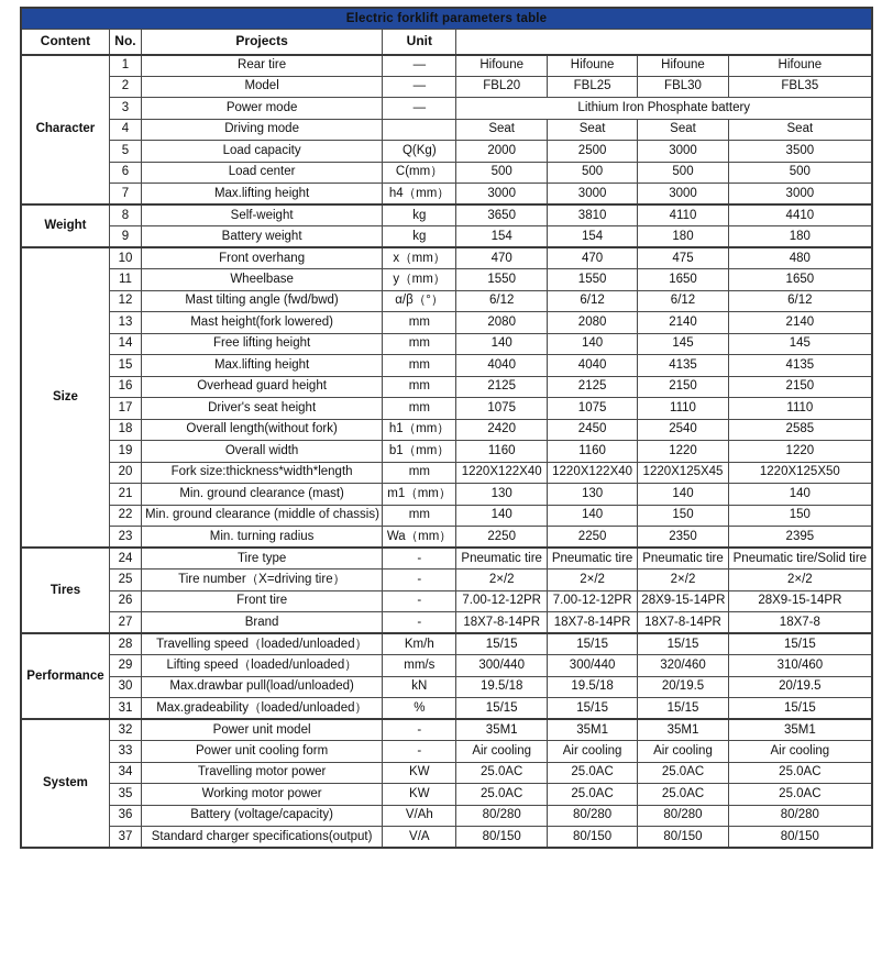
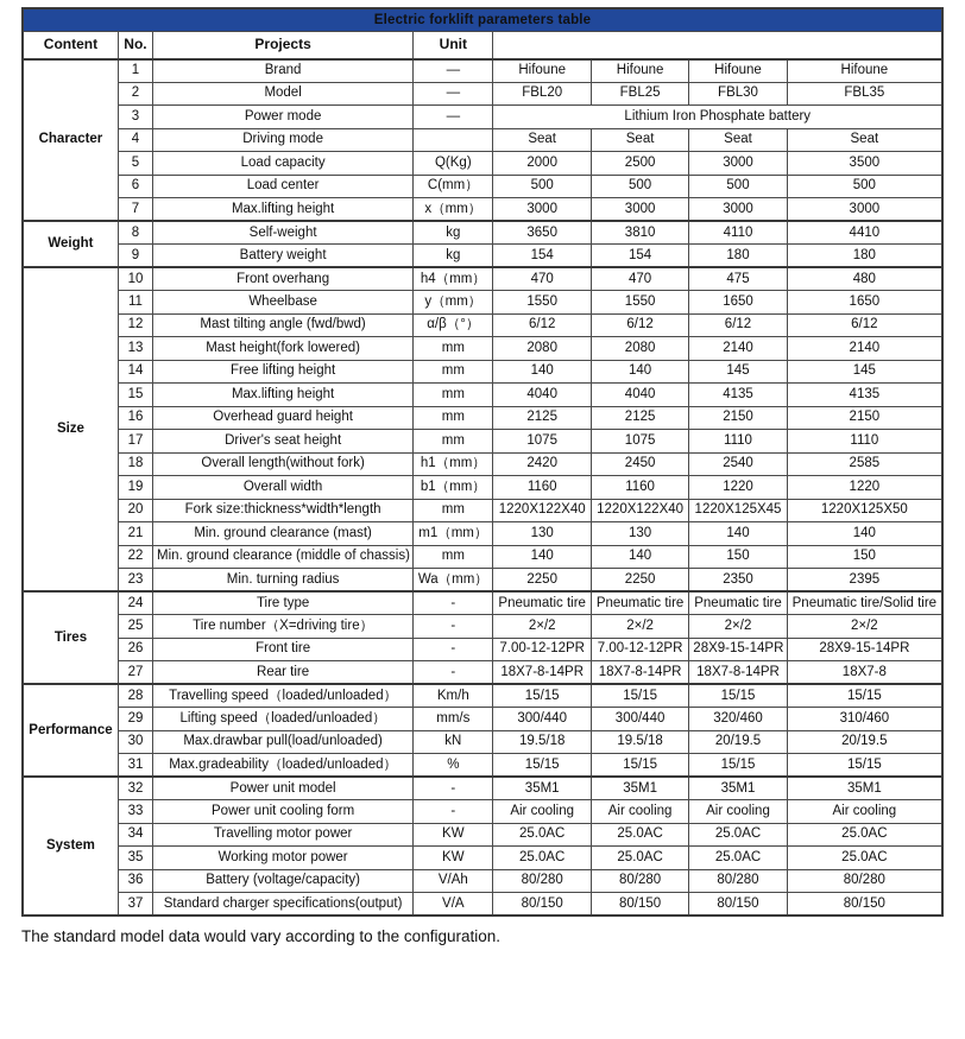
  Electric forklift parameters table
  Content	No.	Projects	Unit
- Character	1	Rear tire	—	Hifoune	Hifoune	Hifoune	Hifoune
+ Character	1	Brand	—	Hifoune	Hifoune	Hifoune	Hifoune
  2	Model	—	FBL20	FBL25	FBL30	FBL35
  3	Power mode	—	Lithium Iron Phosphate battery
  4	Driving mode		Seat	Seat	Seat	Seat
  5	Load capacity	Q(Kg)	2000	2500	3000	3500
  6	Load center	C(mm）	500	500	500	500
- 7	Max.lifting height	h4（mm）	3000	3000	3000	3000
+ 7	Max.lifting height	x（mm）	3000	3000	3000	3000
  Weight	8	Self-weight	kg	3650	3810	4110	4410
  9	Battery weight	kg	154	154	180	180
- Size	10	Front overhang	x（mm）	470	470	475	480
+ Size	10	Front overhang	h4（mm）	470	470	475	480
  11	Wheelbase	y（mm）	1550	1550	1650	1650
  12	Mast tilting angle (fwd/bwd)	α/β（°）	6/12	6/12	6/12	6/12
  13	Mast height(fork lowered)	mm	2080	2080	2140	2140
  14	Free lifting height	mm	140	140	145	145
  15	Max.lifting height	mm	4040	4040	4135	4135
  16	Overhead guard height	mm	2125	2125	2150	2150
  17	Driver's seat height	mm	1075	1075	1110	1110
  18	Overall length(without fork)	h1（mm）	2420	2450	2540	2585
  19	Overall width	b1（mm）	1160	1160	1220	1220
  20	Fork size:thickness*width*length	mm	1220X122X40	1220X122X40	1220X125X45	1220X125X50
  21	Min. ground clearance (mast)	m1（mm）	130	130	140	140
  22	Min. ground clearance (middle of chassis)	mm	140	140	150	150
  23	Min. turning radius	Wa（mm）	2250	2250	2350	2395
  Tires	24	Tire type	-	Pneumatic tire	Pneumatic tire	Pneumatic tire	Pneumatic tire/Solid tire
  25	Tire number（X=driving tire）	-	2×/2	2×/2	2×/2	2×/2
  26	Front tire	-	7.00-12-12PR	7.00-12-12PR	28X9-15-14PR	28X9-15-14PR
- 27	Brand	-	18X7-8-14PR	18X7-8-14PR	18X7-8-14PR	18X7-8
+ 27	Rear tire	-	18X7-8-14PR	18X7-8-14PR	18X7-8-14PR	18X7-8
  Performance	28	Travelling speed（loaded/unloaded）	Km/h	15/15	15/15	15/15	15/15
  29	Lifting speed（loaded/unloaded）	mm/s	300/440	300/440	320/460	310/460
  30	Max.drawbar pull(load/unloaded)	kN	19.5/18	19.5/18	20/19.5	20/19.5
  31	Max.gradeability（loaded/unloaded）	%	15/15	15/15	15/15	15/15
  System	32	Power unit model	-	35M1	35M1	35M1	35M1
  33	Power unit cooling form	-	Air cooling	Air cooling	Air cooling	Air cooling
  34	Travelling motor power	KW	25.0AC	25.0AC	25.0AC	25.0AC
  35	Working motor power	KW	25.0AC	25.0AC	25.0AC	25.0AC
  36	Battery (voltage/capacity)	V/Ah	80/280	80/280	80/280	80/280
  37	Standard charger specifications(output)	V/A	80/150	80/150	80/150	80/150
+ The standard model data would vary according to the configuration.
